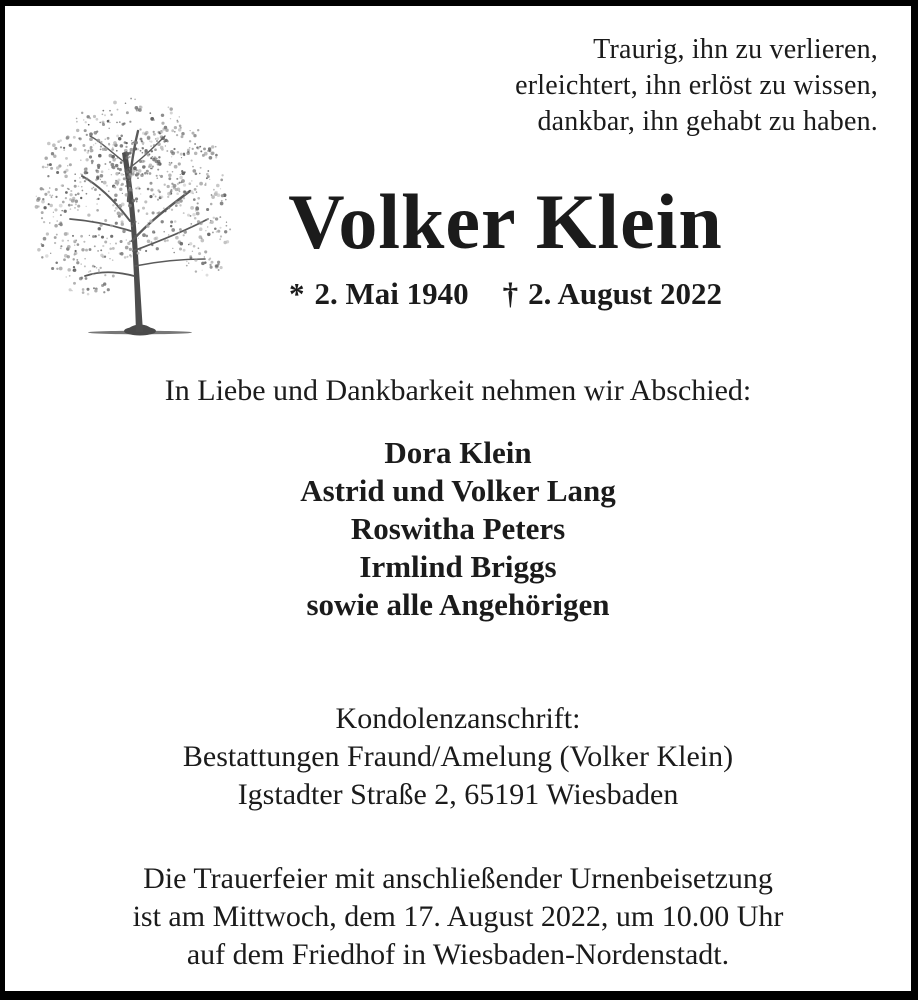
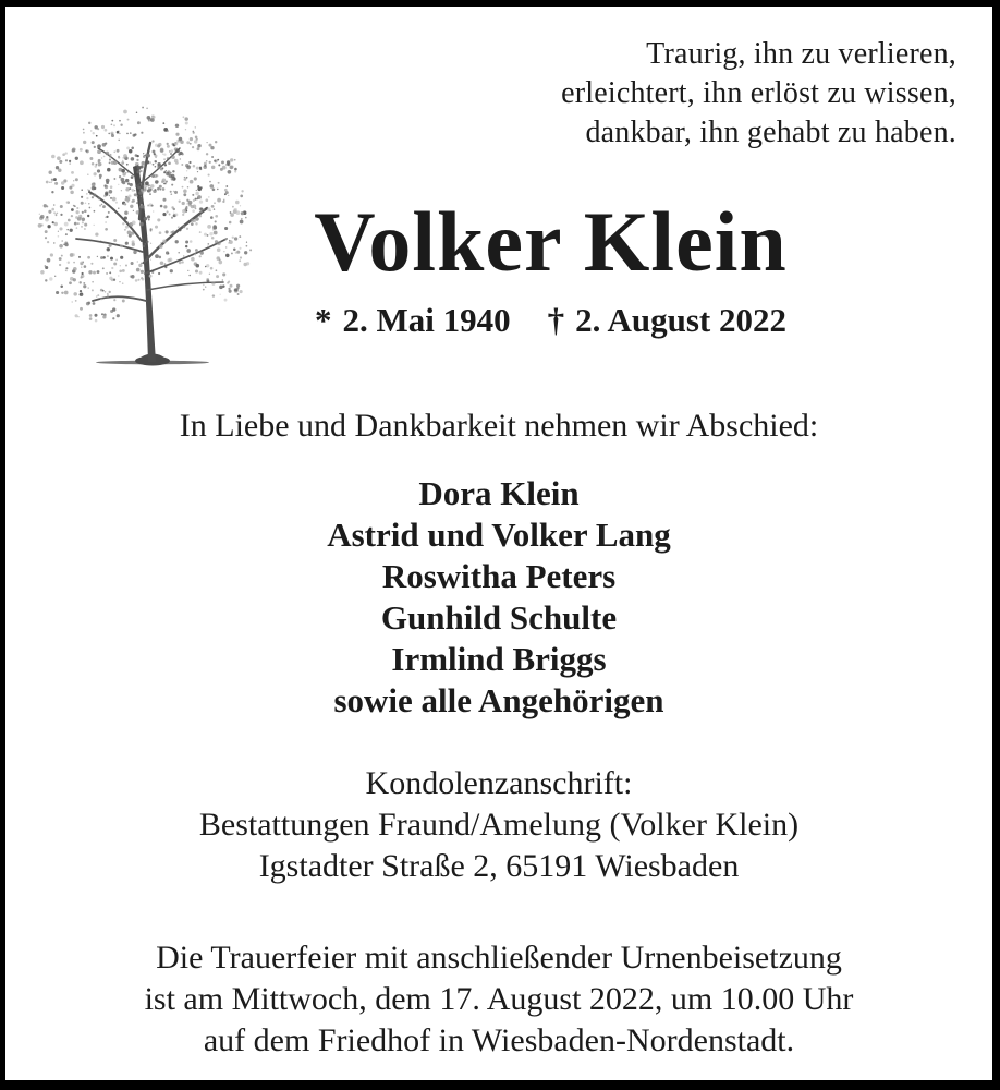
  Traurig, ihn zu verlieren,
  erleichtert, ihn erlöst zu wissen,
  dankbar, ihn gehabt zu haben.
  Volker Klein
  * 2. Mai 1940 † 2. August 2022
  In Liebe und Dankbarkeit nehmen wir Abschied:
  Dora Klein
  Astrid und Volker Lang
  Roswitha Peters
+ Gunhild Schulte
  Irmlind Briggs
  sowie alle Angehörigen
  Kondolenzanschrift:
  Bestattungen Fraund/Amelung (Volker Klein)
  Igstadter Straße 2, 65191 Wiesbaden
  Die Trauerfeier mit anschließender Urnenbeisetzung
  ist am Mittwoch, dem 17. August 2022, um 10.00 Uhr
  auf dem Friedhof in Wiesbaden-Nordenstadt.
